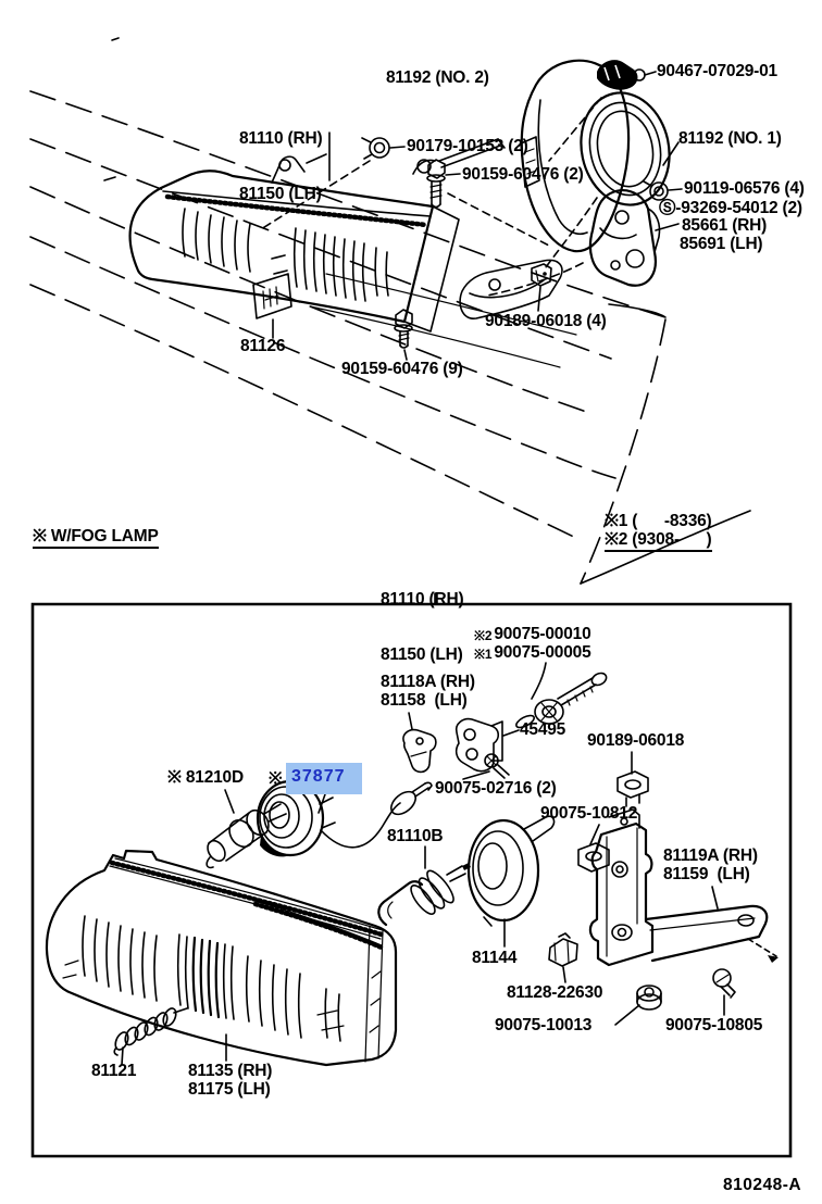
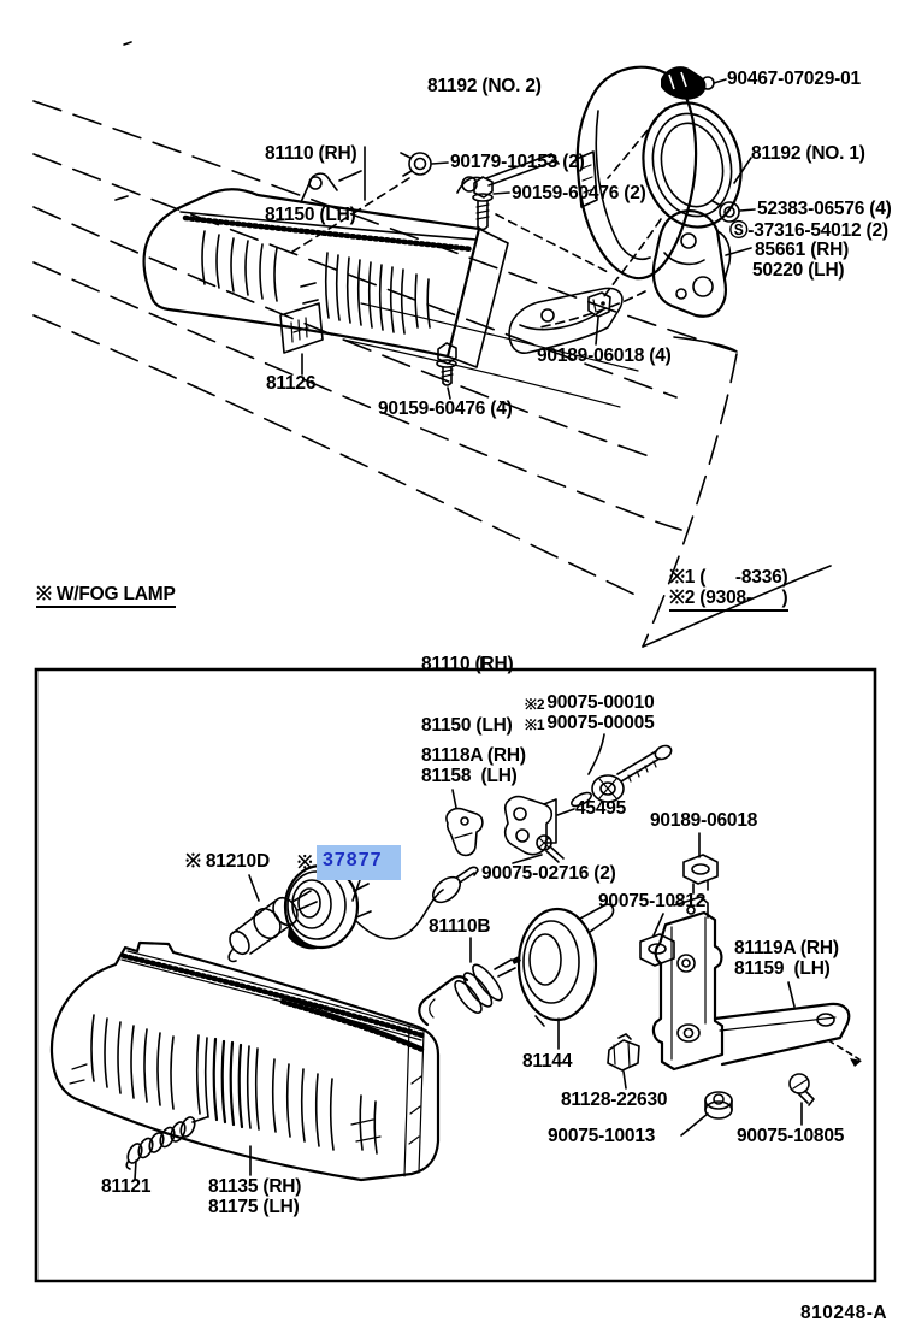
  81110 (RH)
  81150 (LH)
  81192 (NO. 2)
  90467-07029-01
  81192 (NO. 1)
  90179-10153 (2)
  90159-60476 (2)
- 90119-06576 (4)
+ 52383-06576 (4)
- Ⓢ-93269-54012 (2)
+ Ⓢ-37316-54012 (2)
  85661 (RH)
- 85691 (LH)
+ 50220 (LH)
  90189-06018 (4)
  81126
- 90159-60476 (9)
+ 90159-60476 (4)
  ※ W/FOG LAMP
  ※1 ( -8336)
  ※2 (9308- )
  81110 (RH)
  81150 (LH)
  ※2 90075-00010
  ※1 90075-00005
  81118A (RH)
  81158 (LH)
  45495
  90189-06018
  90075-02716 (2)
  ※ 81210D
  ※
  37877
  81110B
  90075-10812
  81119A (RH)
  81159 (LH)
  81144
  81128-22630
  90075-10013
  90075-10805
  81121
  81135 (RH)
  81175 (LH)
  810248-A
